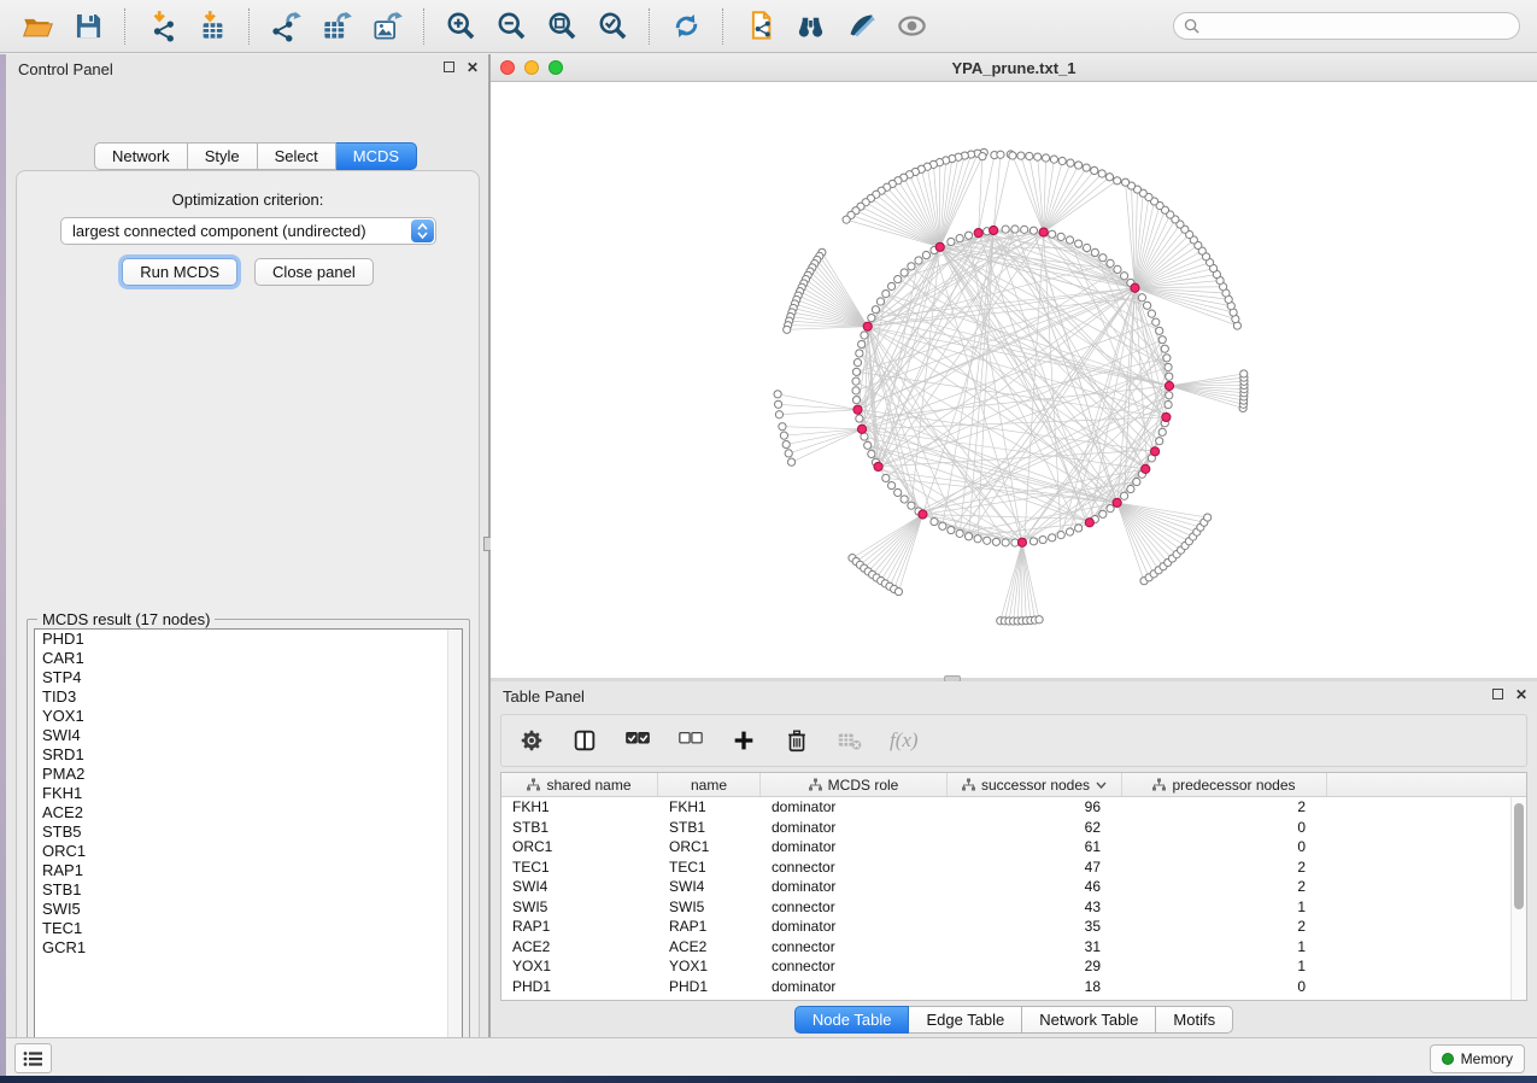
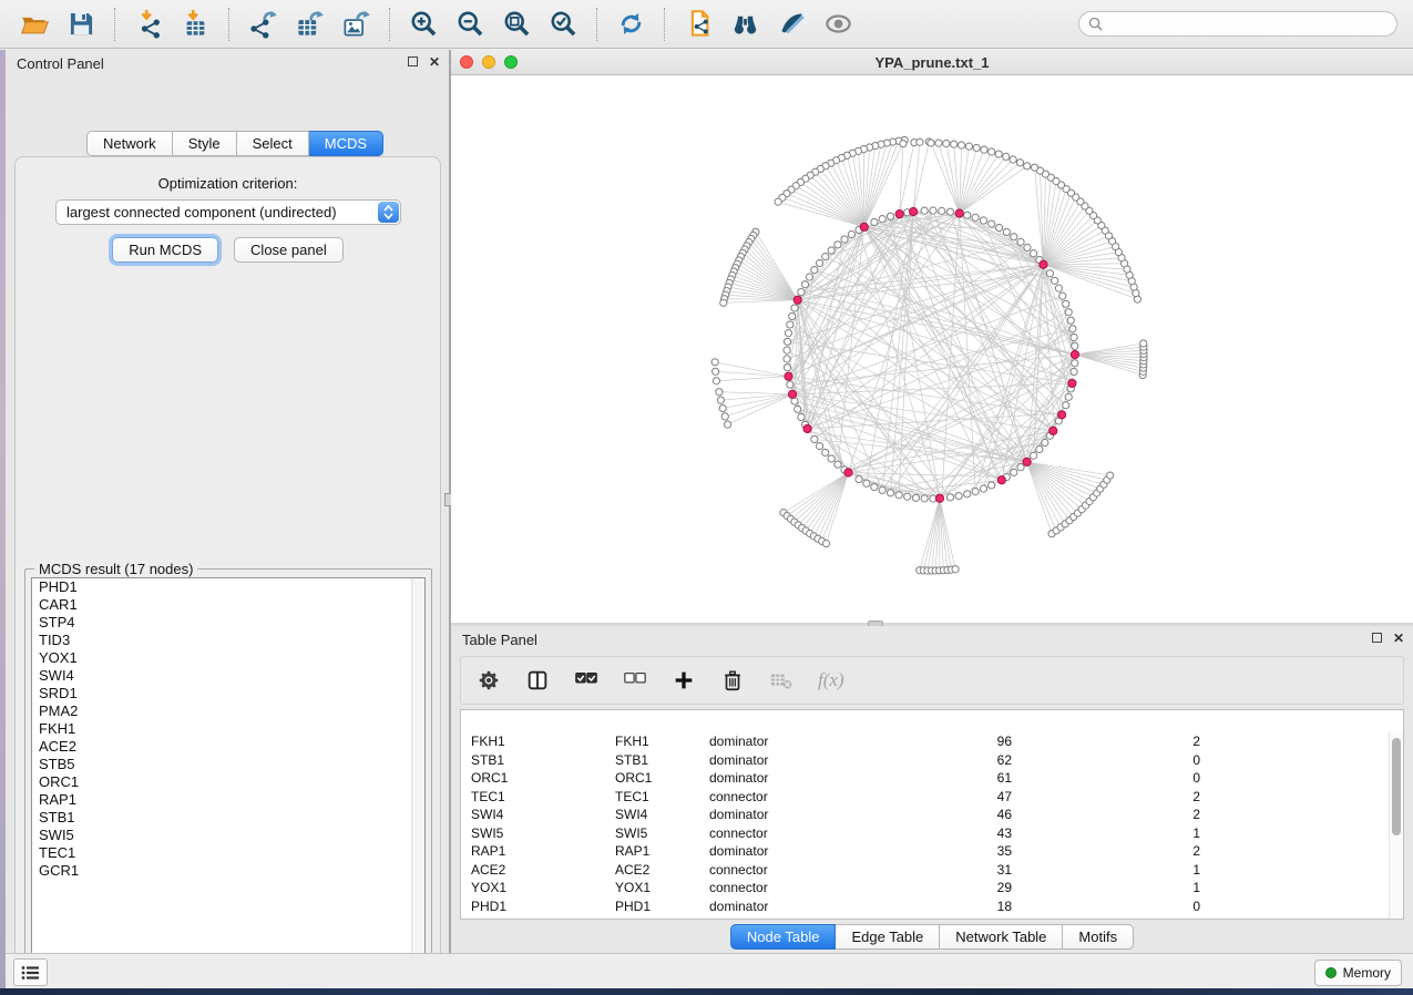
  Control Panel
  ✕
  Network
  Style
  Select
  MCDS
  Optimization criterion:
  largest connected component (undirected)
  Run MCDS
  Close panel
  MCDS result (17 nodes)
  PHD1
  CAR1
  STP4
  TID3
  YOX1
  SWI4
  SRD1
  PMA2
  FKH1
  ACE2
  STB5
  ORC1
  RAP1
  STB1
  SWI5
  TEC1
  GCR1
  YPA_prune.txt_1
  Table Panel
  ✕
  f(x)
- shared name
- name
- MCDS role
- successor nodes
- predecessor nodes
  FKH1
  FKH1
  dominator
  96
  2
  STB1
  STB1
  dominator
  62
  0
  ORC1
  ORC1
  dominator
  61
  0
  TEC1
  TEC1
  connector
  47
  2
  SWI4
  SWI4
  dominator
  46
  2
  SWI5
  SWI5
  connector
  43
  1
  RAP1
  RAP1
  dominator
  35
  2
  ACE2
  ACE2
  connector
  31
  1
  YOX1
  YOX1
  connector
  29
  1
  PHD1
  PHD1
  dominator
  18
  0
  Node Table
  Edge Table
  Network Table
  Motifs
  Memory
